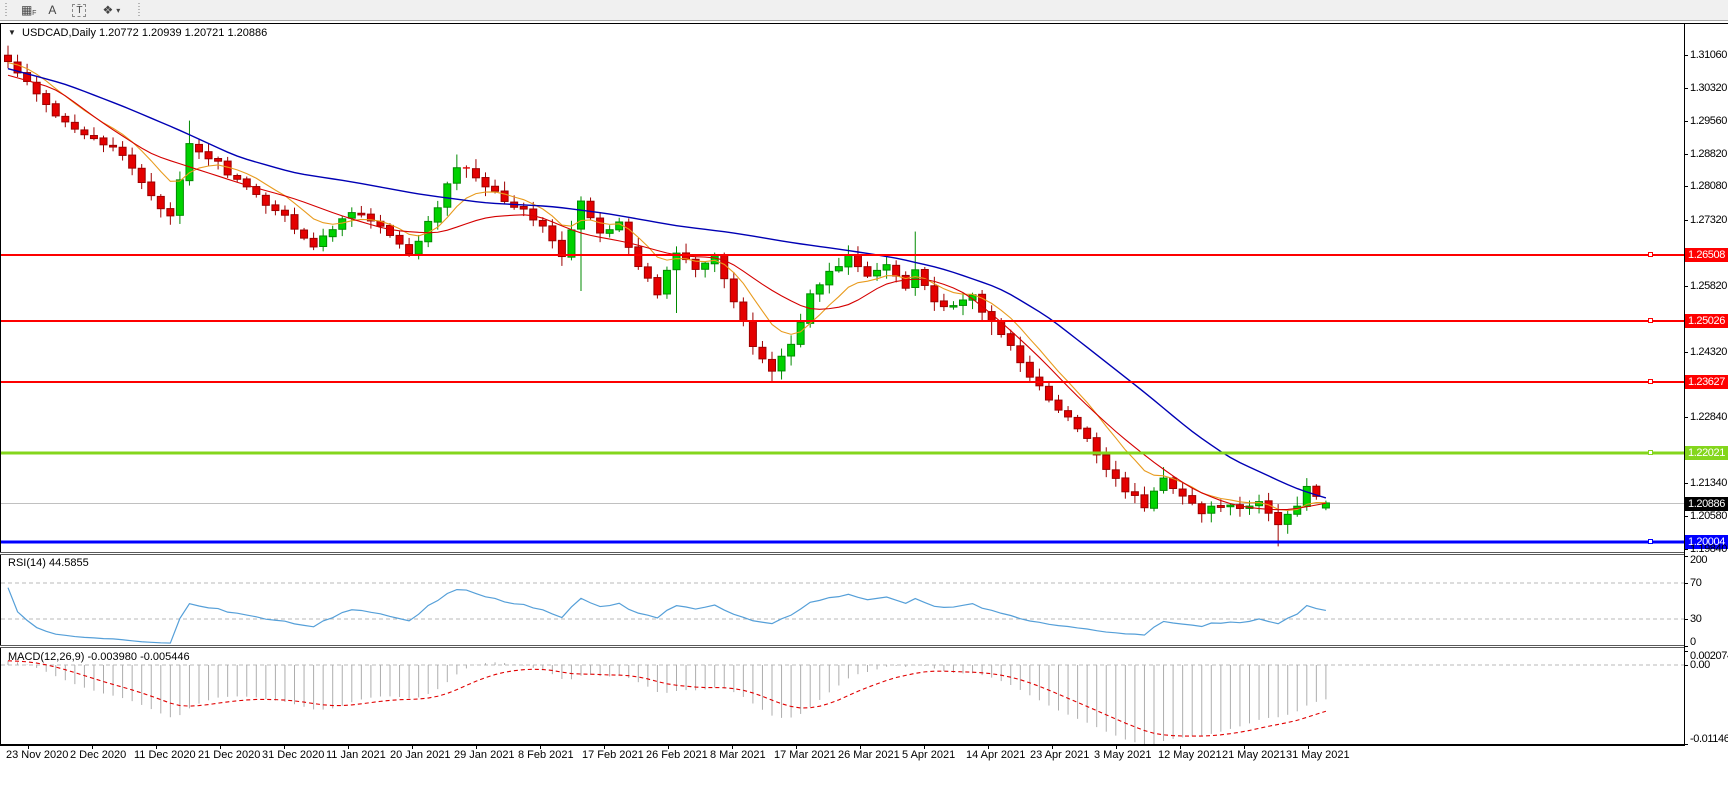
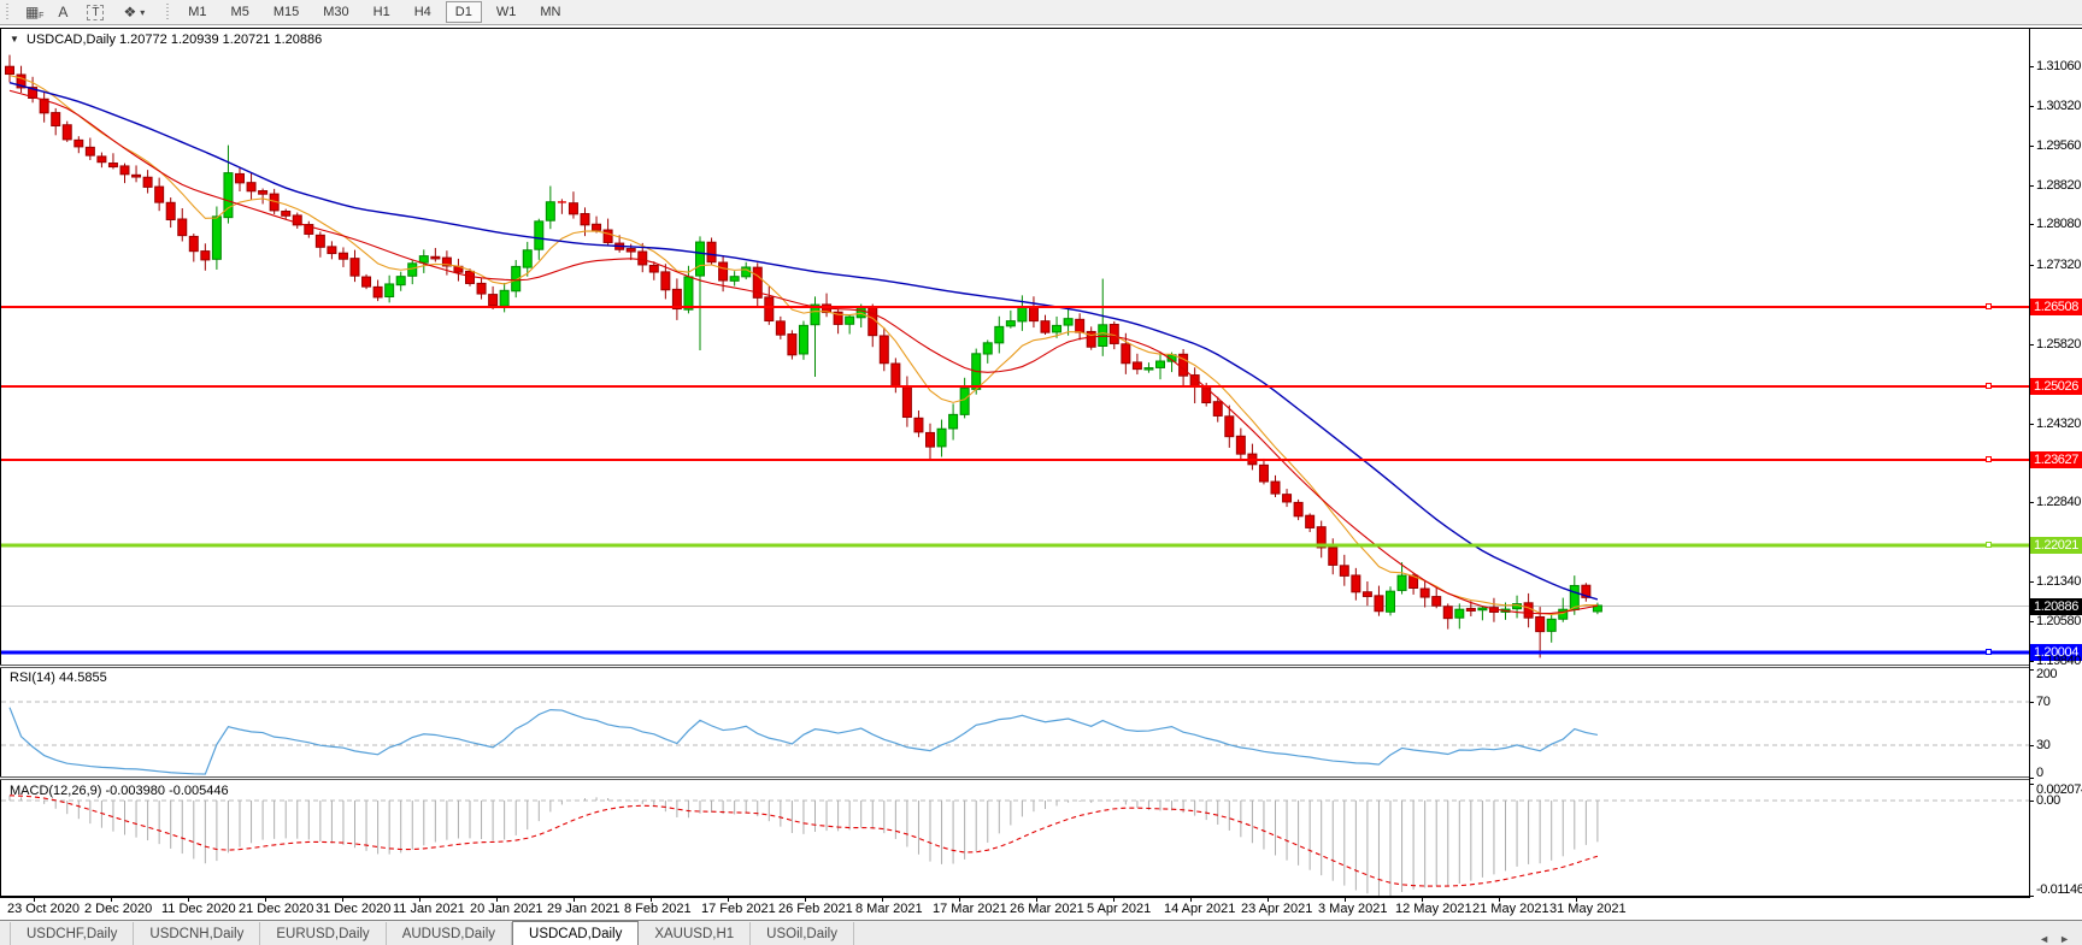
  ▦
  A
  T
  ❖
  ▾
+ M1
+ M5
+ M15
+ M30
+ H1
+ H4
+ D1
+ W1
+ MN
  ▼
  USDCAD,Daily 1.20772 1.20939 1.20721 1.20886
  1.26508
  1.25026
  1.23627
  1.22021
  1.20004
  1.20886
  1.31060
  1.30320
  1.29560
  1.28820
  1.28080
  1.27320
  1.25820
  1.24320
  1.22840
  1.21340
  1.20580
  1.19840
  200
  70
  30
  0
  0.00207
  0.00
  -0.01146
- 23 Nov 2020
+ 23 Oct 2020
  2 Dec 2020
  11 Dec 2020
  21 Dec 2020
  31 Dec 2020
  11 Jan 2021
  20 Jan 2021
  29 Jan 2021
  8 Feb 2021
  17 Feb 2021
  26 Feb 2021
  8 Mar 2021
  17 Mar 2021
  26 Mar 2021
  5 Apr 2021
  14 Apr 2021
  23 Apr 2021
  3 May 2021
  12 May 2021
  21 May 2021
  31 May 2021
  RSI(14) 44.5855
  MACD(12,26,9) -0.003980 -0.005446
+ USDCHF,Daily
+ USDCNH,Daily
+ EURUSD,Daily
+ AUDUSD,Daily
+ USDCAD,Daily
+ XAUUSD,H1
+ USOil,Daily
+ ◄
+ ►
